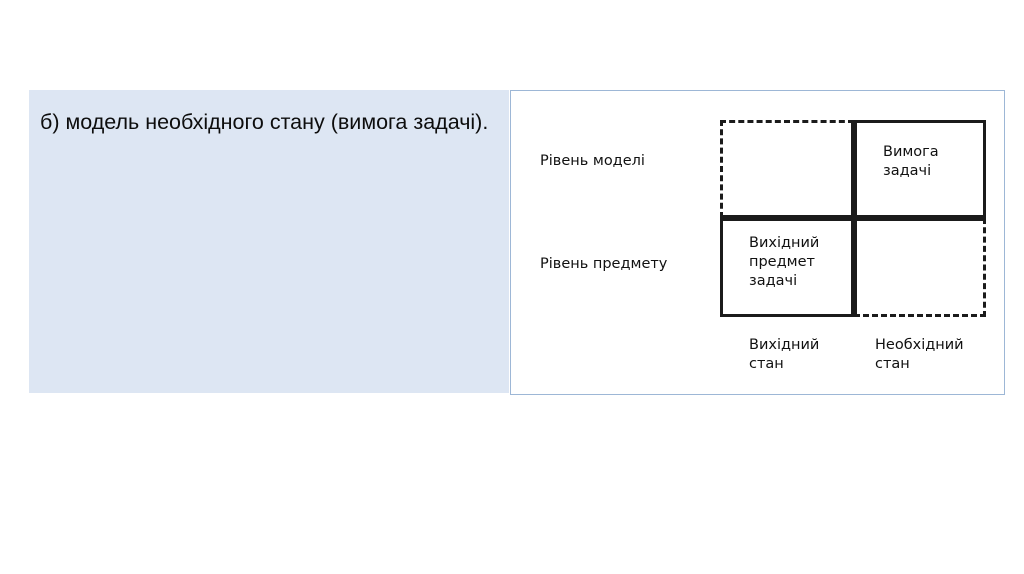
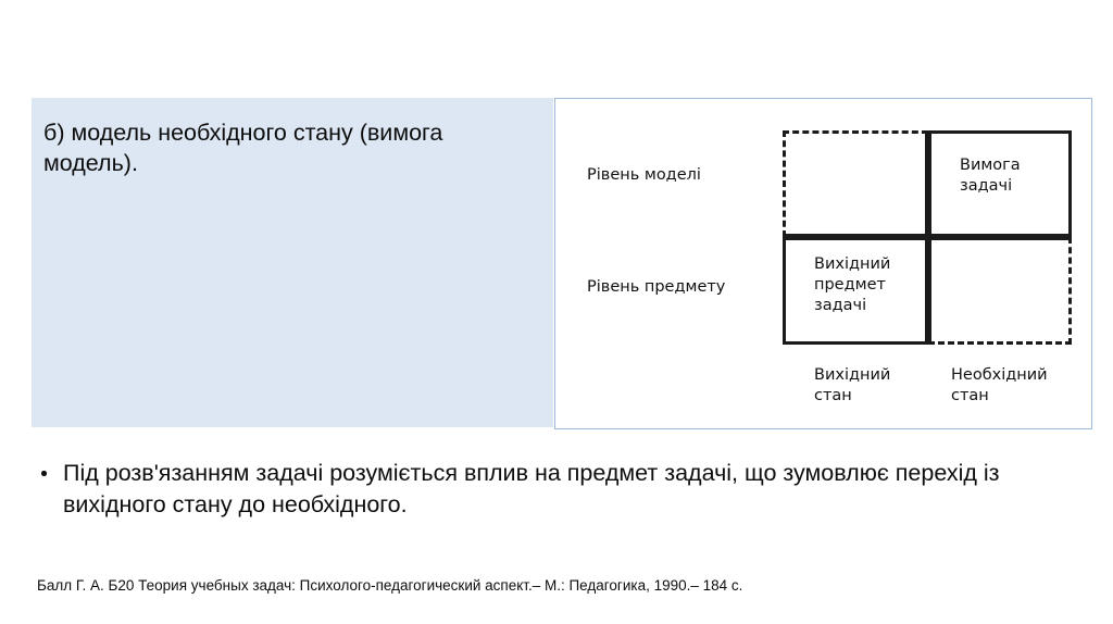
- б) модель необхідного стану (вимога задачі).
+ б) модель необхідного стану (вимога модель).
  Рівень моделі
  Рівень предмету
  Вимога
  задачі
  Вихідний
  предмет
  задачі
  Вихідний
  стан
  Необхідний
  стан
+ Під розв'язанням задачі розуміється вплив на предмет задачі, що зумовлює перехід із вихідного стану до необхідного.
+ Балл Г. А. Б20 Теория учебных задач: Психолого-педагогический аспект.– М.: Педагогика, 1990.– 184 с.
